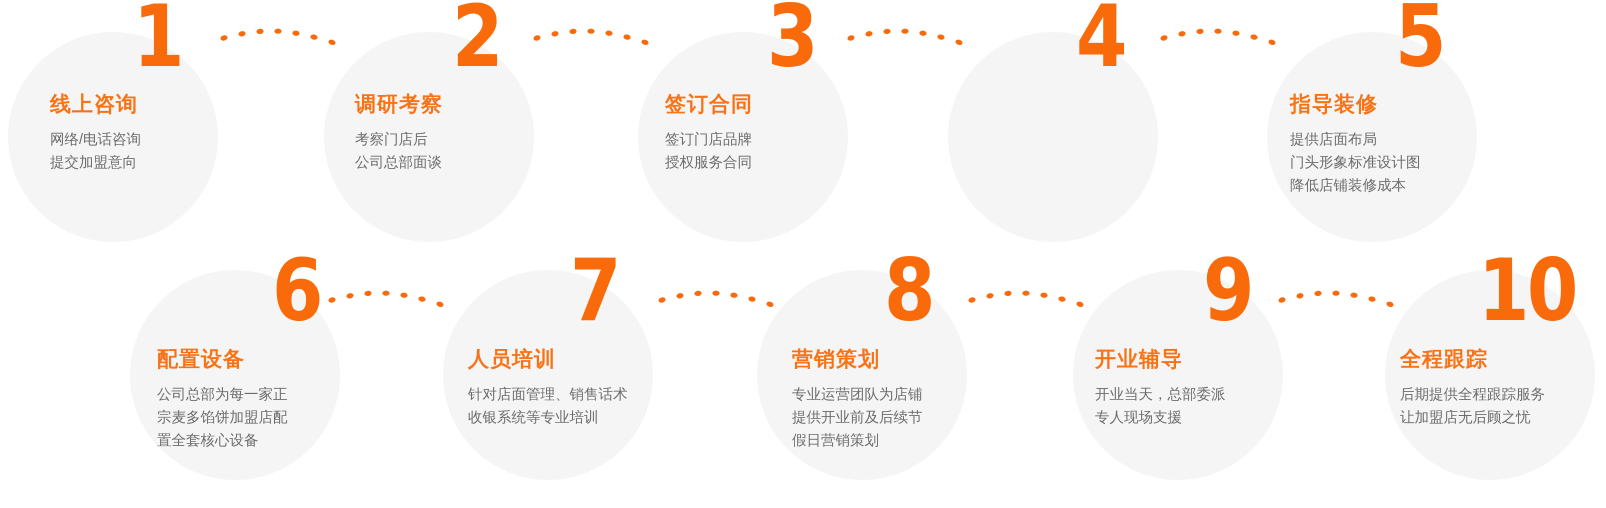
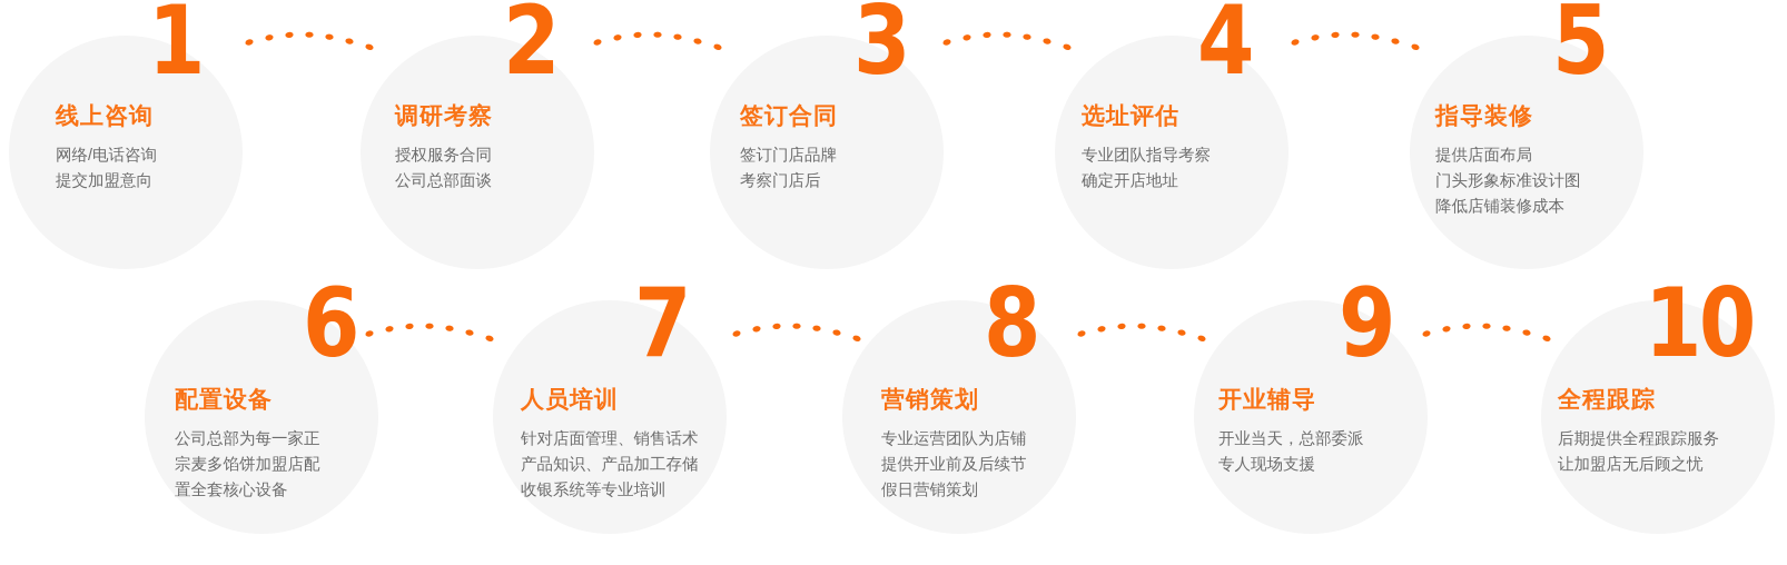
  1
  线上咨询
  网络/电话咨询
  提交加盟意向
  2
  调研考察
- 考察门店后
+ 授权服务合同
  公司总部面谈
  3
  签订合同
  签订门店品牌
- 授权服务合同
+ 考察门店后
  4
+ 选址评估
+ 专业团队指导考察
+ 确定开店地址
  5
  指导装修
  提供店面布局
  门头形象标准设计图
  降低店铺装修成本
  6
  配置设备
  公司总部为每一家正
  宗麦多馅饼加盟店配
  置全套核心设备
  7
  人员培训
  针对店面管理、销售话术
+ 产品知识、产品加工存储
  收银系统等专业培训
  8
  营销策划
  专业运营团队为店铺
  提供开业前及后续节
  假日营销策划
  9
  开业辅导
  开业当天，总部委派
  专人现场支援
  10
  全程跟踪
  后期提供全程跟踪服务
  让加盟店无后顾之忧
